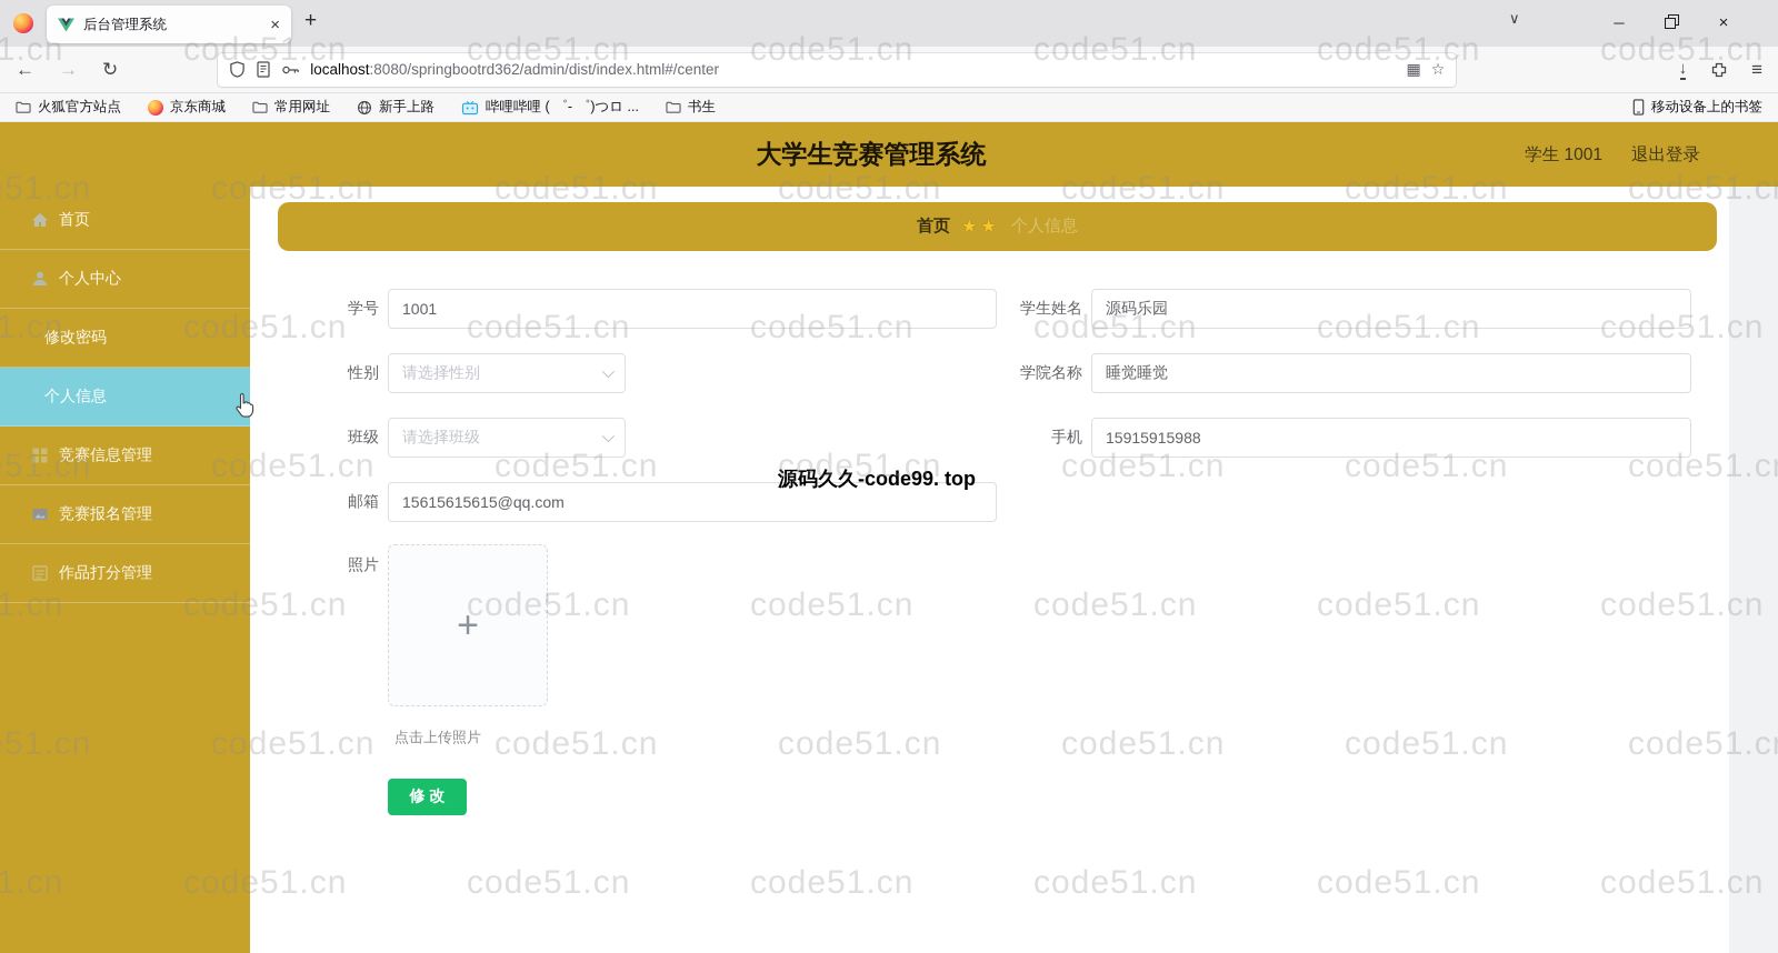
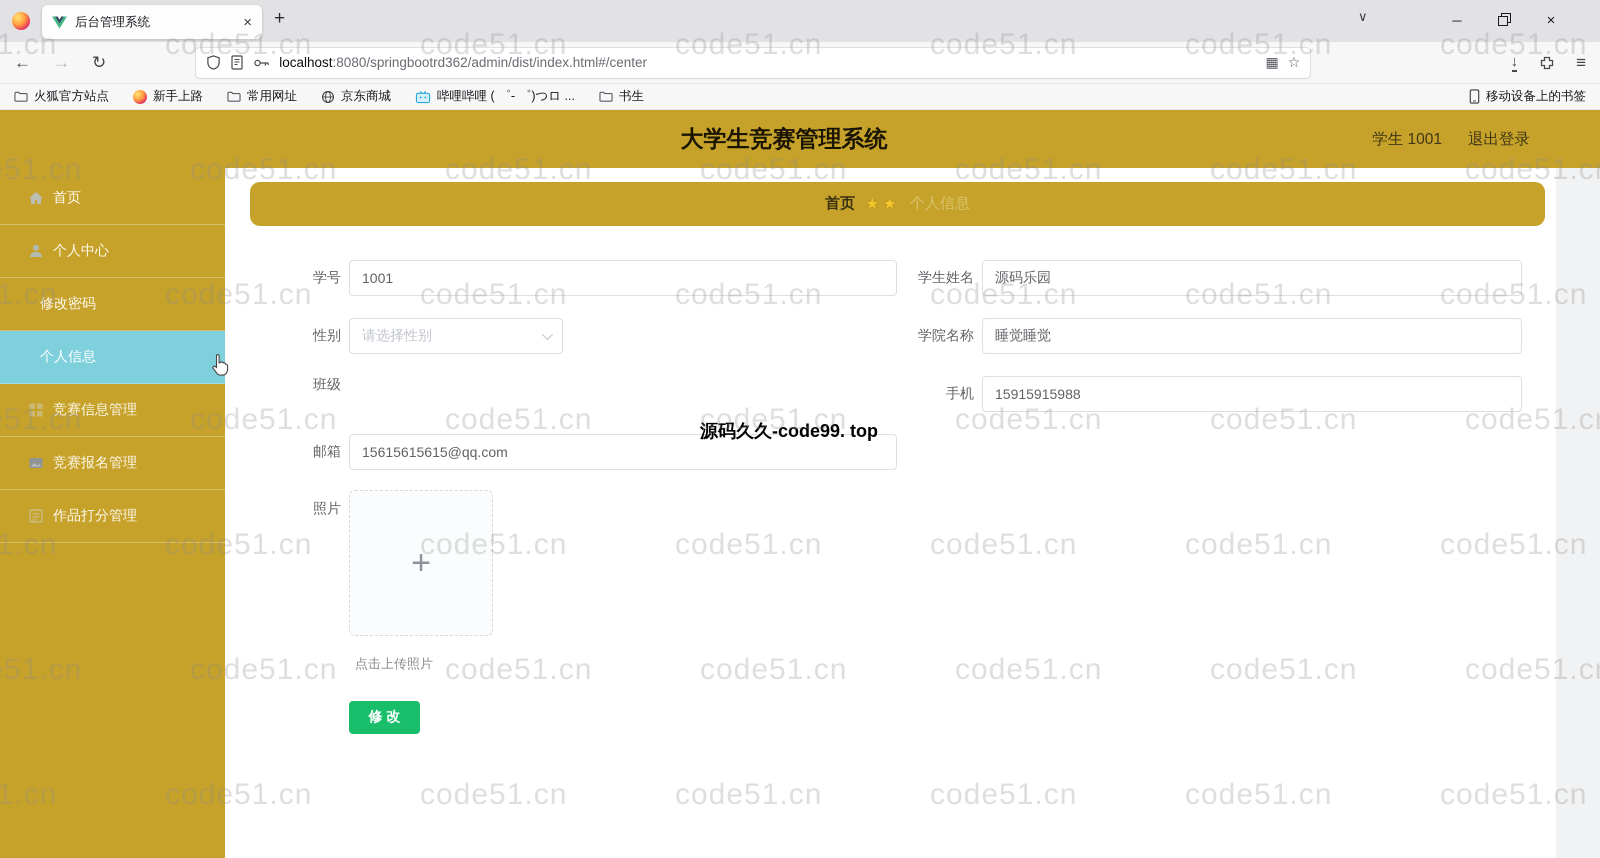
  后台管理系统
  ×
  +
  ∨
  ─
  ×
  ←
  →
  ↻
  localhost:8080/springbootrd362/admin/dist/index.html#/center
  ▦
  ☆
  ↓
  ≡
  火狐官方站点
- 京东商城
+ 新手上路
  常用网址
- 新手上路
+ 京东商城
  哔哩哔哩 ( ゜- ゜)つロ ...
  书生
  移动设备上的书签
  大学生竞赛管理系统
  学生 1001
  退出登录
  首页
  个人中心
  修改密码
  个人信息
  竞赛信息管理
  竞赛报名管理
  作品打分管理
  首页
  ★★
  个人信息
  学号
  1001
  学生姓名
  源码乐园
  性别
  请选择性别
  学院名称
  睡觉睡觉
  班级
- 请选择班级
  手机
  15915915988
  邮箱
  15615615615@qq.com
  照片
  +
  点击上传照片
  修 改
  源码久久-code99. top
  code51.cn
  code51.cn
  code51.cn
  code51.cn
  code51.cn
  code51.cn
  code51.cn
  code51.cn
  code51.cn
  code51.cn
  code51.cn
  code51.c
  code51.cn
  code51.cn
  code51.cn
  code51.cn
  code51.cn
  code51.cn
  code51.cn
  code51.cn
  code51.cn
  code51.cn
  code51.cn
  code51.c
  code51.cn
  code51.cn
  code51.cn
  code51.cn
  code51.cn
  code51.cn
  code51.cn
  code51.cn
  code51.cn
  code51.cn
  code51.cn
  code51.c
  code51.cn
  code51.cn
  code51.cn
  code51.cn
  code51.cn
  code51.cn
